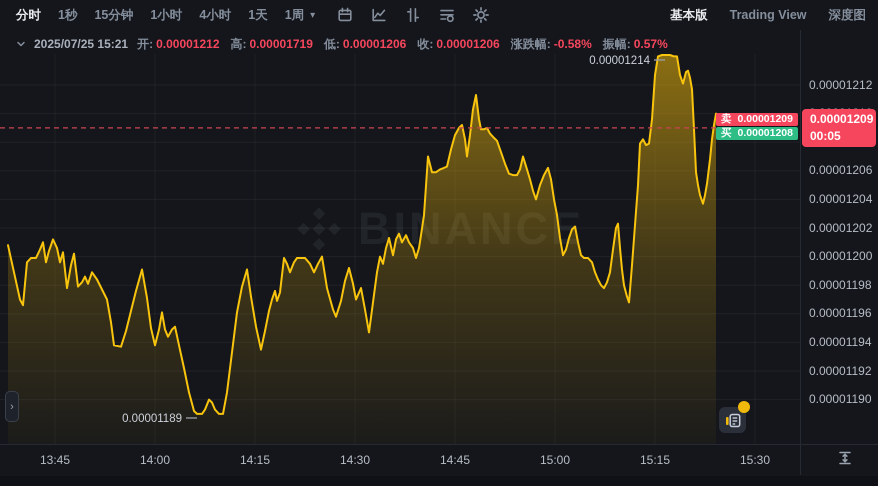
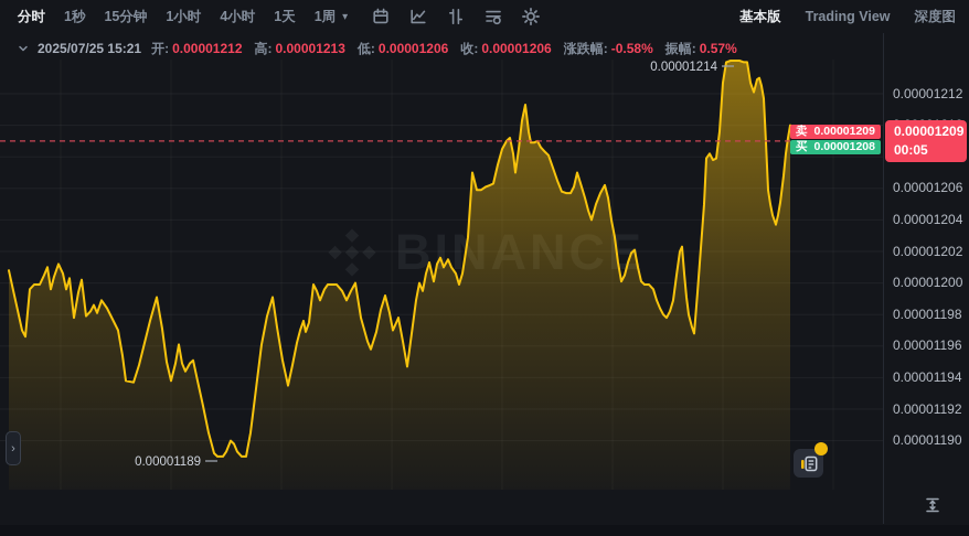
  分时
  1秒
  15分钟
  1小时
  4小时
  1天
  1周
  ▾
  基本版
  Trading View
  深度图
  2025/07/25 15:21
  开:
  0.00001212
  高:
- 0.00001719
+ 0.00001213
  低:
  0.00001206
  收:
  0.00001206
  涨跌幅:
  -0.58%
  振幅:
  0.57%
  0.00001214
  0.00001189
  卖
  0.00001209
  买
  0.00001208
  0.00001212
  0.00001206
  0.00001204
  0.00001202
  0.00001200
  0.00001198
  0.00001196
  0.00001194
  0.00001192
  0.00001190
  0.00001209
  00:05
- 13:45
- 14:00
- 14:15
- 14:30
- 14:45
- 15:00
- 15:15
- 15:30
  ›
